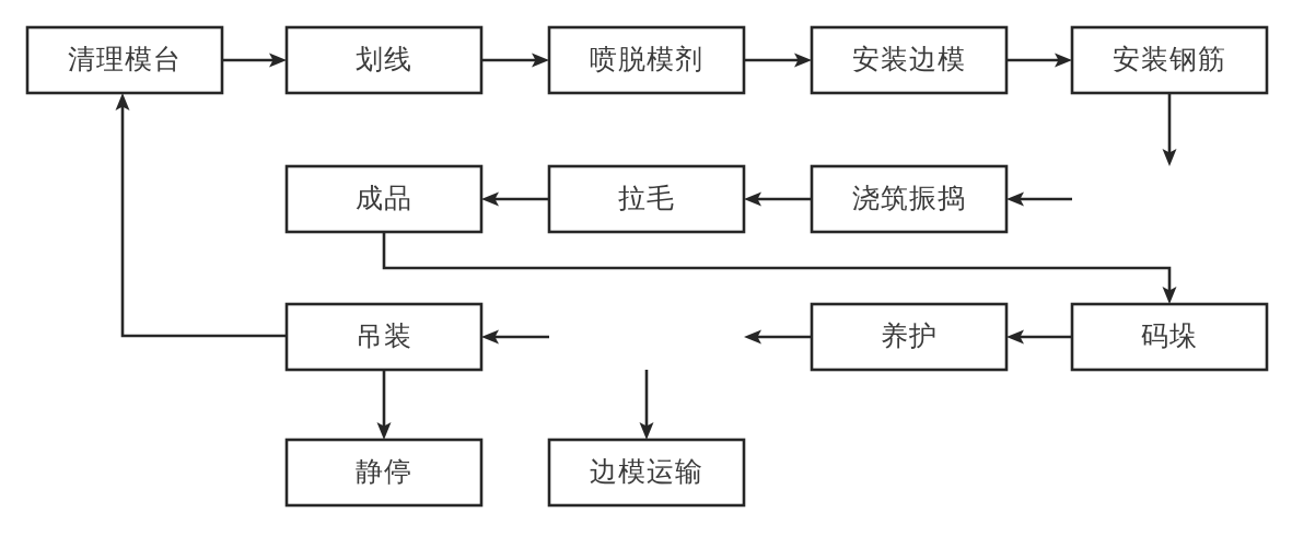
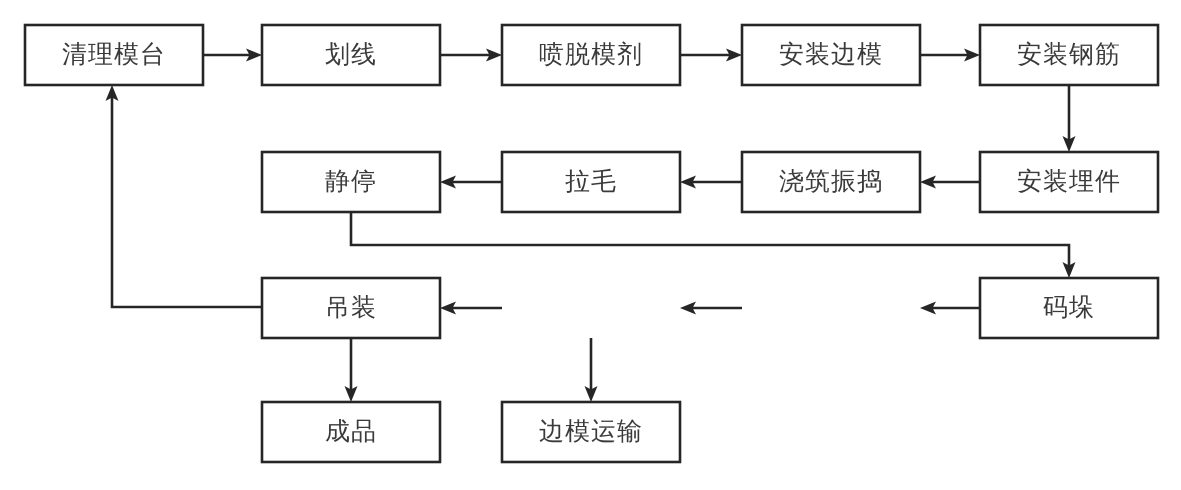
  清理模台
  划线
  喷脱模剂
  安装边模
  安装钢筋
+ 安装埋件
  浇筑振捣
  拉毛
- 成品
+ 静停
  码垛
- 养护
  吊装
- 静停
+ 成品
  边模运输
